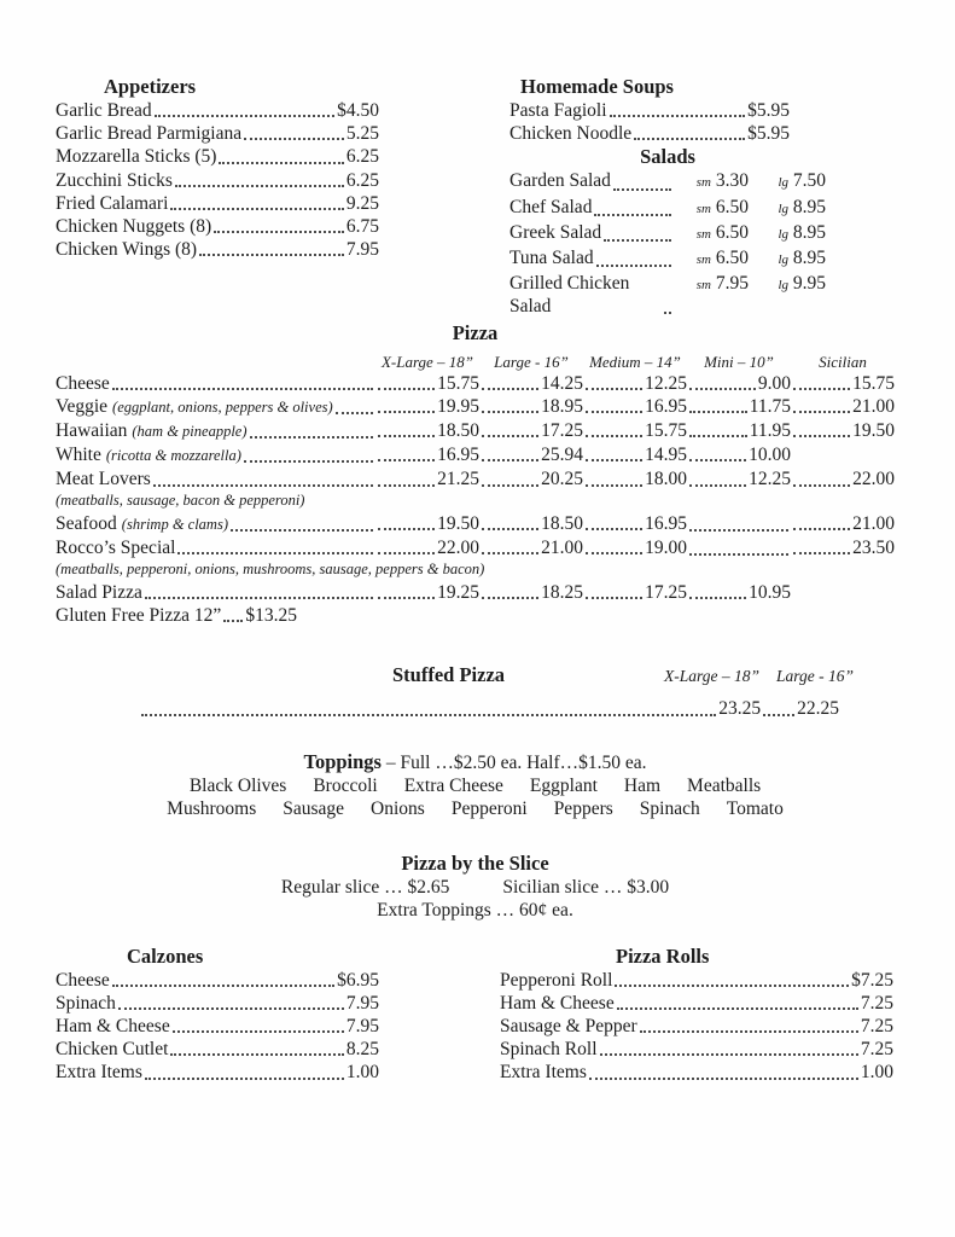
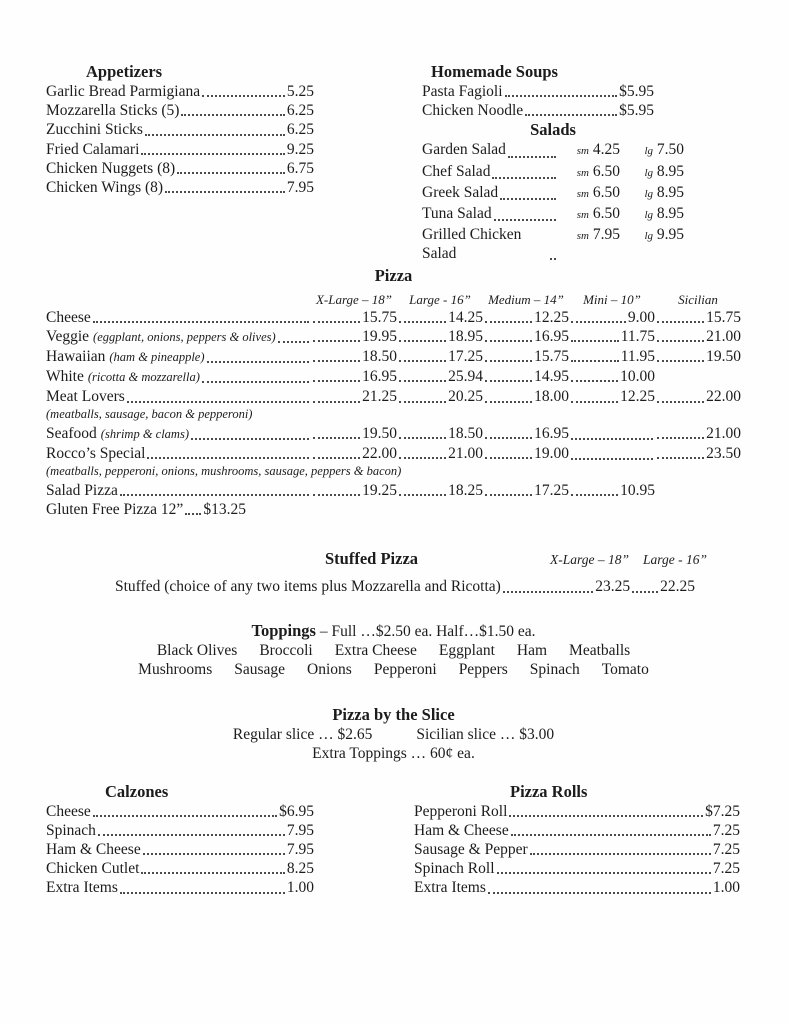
  Appetizers
- Garlic Bread
- $4.50
  Garlic Bread Parmigiana
  5.25
  Mozzarella Sticks (5)
  6.25
  Zucchini Sticks
  6.25
  Fried Calamari
  9.25
  Chicken Nuggets (8)
  6.75
  Chicken Wings (8)
  7.95
  Homemade Soups
  Pasta Fagioli
  $5.95
  Chicken Noodle
  $5.95
  Salads
  Garden Salad
- sm 3.30
+ sm 4.25
  lg 7.50
  Chef Salad
  sm 6.50
  lg 8.95
  Greek Salad
  sm 6.50
  lg 8.95
  Tuna Salad
  sm 6.50
  lg 8.95
  Grilled Chicken Salad
  sm 7.95
  lg 9.95
  Pizza
  X-Large – 18”
  Large - 16”
  Medium – 14”
  Mini – 10”
  Sicilian
  Cheese
  15.75
  14.25
  12.25
  9.00
  15.75
  Veggie
  (eggplant, onions, peppers & olives)
  19.95
  18.95
  16.95
  11.75
  21.00
  Hawaiian
  (ham & pineapple)
  18.50
  17.25
  15.75
  11.95
  19.50
  White
  (ricotta & mozzarella)
  16.95
  25.94
  14.95
  10.00
  Meat Lovers
  21.25
  20.25
  18.00
  12.25
  22.00
  (meatballs, sausage, bacon & pepperoni)
  Seafood
  (shrimp & clams)
  19.50
  18.50
  16.95
  21.00
  Rocco’s Special
  22.00
  21.00
  19.00
  23.50
  (meatballs, pepperoni, onions, mushrooms, sausage, peppers & bacon)
  Salad Pizza
  19.25
  18.25
  17.25
  10.95
  Gluten Free Pizza 12”
  $13.25
  Stuffed Pizza
  X-Large – 18”
  Large - 16”
+ Stuffed (choice of any two items plus Mozzarella and Ricotta)
  23.25
  22.25
  Toppings – Full …$2.50 ea. Half…$1.50 ea.
  Black Olives Broccoli Extra Cheese Eggplant Ham Meatballs
  Mushrooms Sausage Onions Pepperoni Peppers Spinach Tomato
  Pizza by the Slice
  Regular slice … $2.65 Sicilian slice … $3.00
  Extra Toppings … 60¢ ea.
  Calzones
  Cheese
  $6.95
  Spinach
  7.95
  Ham & Cheese
  7.95
  Chicken Cutlet
  8.25
  Extra Items
  1.00
  Pizza Rolls
  Pepperoni Roll
  $7.25
  Ham & Cheese
  7.25
  Sausage & Pepper
  7.25
  Spinach Roll
  7.25
  Extra Items
  1.00
